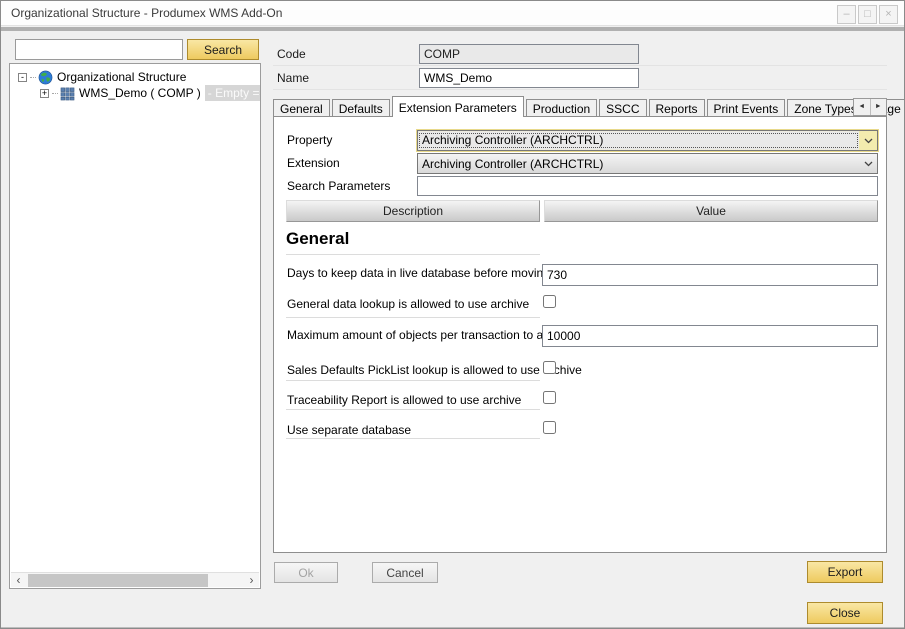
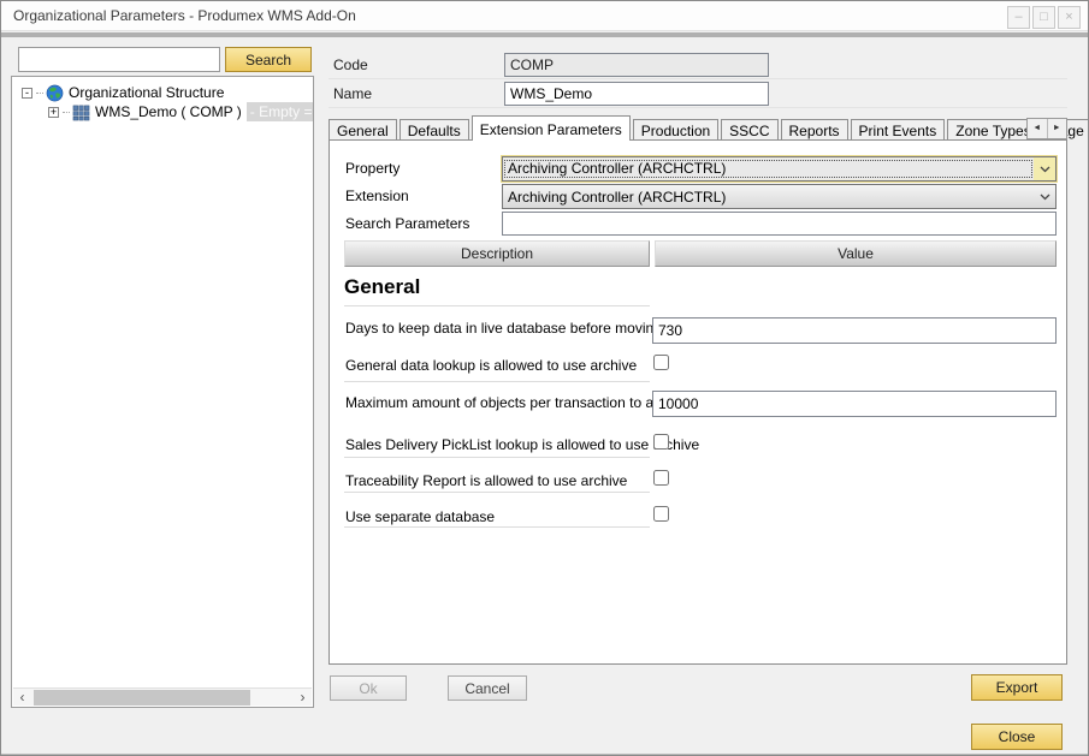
- Organizational Structure - Produmex WMS Add-On
+ Organizational Parameters - Produmex WMS Add-On
  –
  □
  ×
  Search
  -
  Organizational Structure
  +
  WMS_Demo ( COMP )
  ‹
  ›
  Code
  COMP
  Name
  WMS_Demo
  General
  Defaults
  Extension Parameters
  Production
  SSCC
  Reports
  Print Events
  Zone Type
  Property
  Archiving Controller (ARCHCTRL)
  Extension
  Archiving Controller (ARCHCTRL)
  Search Parameters
  Description
  Value
  General
  Days to keep data in live database before movin
  730
  General data lookup is allowed to use archive
  Maximum amount of objects per transaction to a
  10000
- Sales Defaults PickList lookup is allowed to use archive
+ Sales Delivery PickList lookup is allowed to use archive
  Traceability Report is allowed to use archive
  Use separate database
  Ok
  Cancel
  Export
  Close
